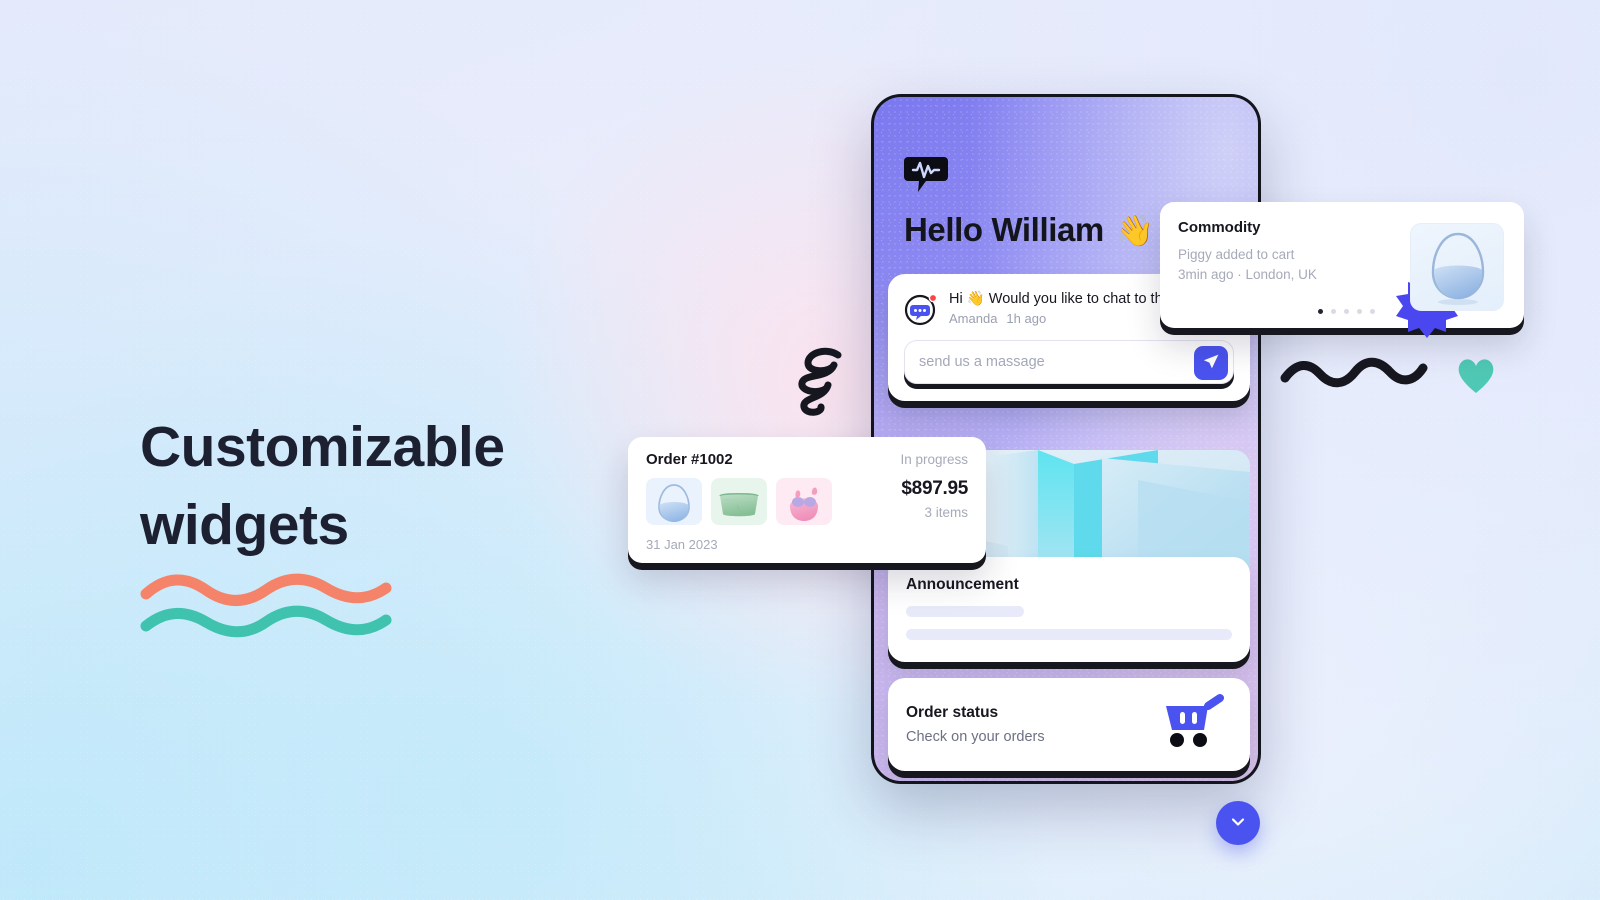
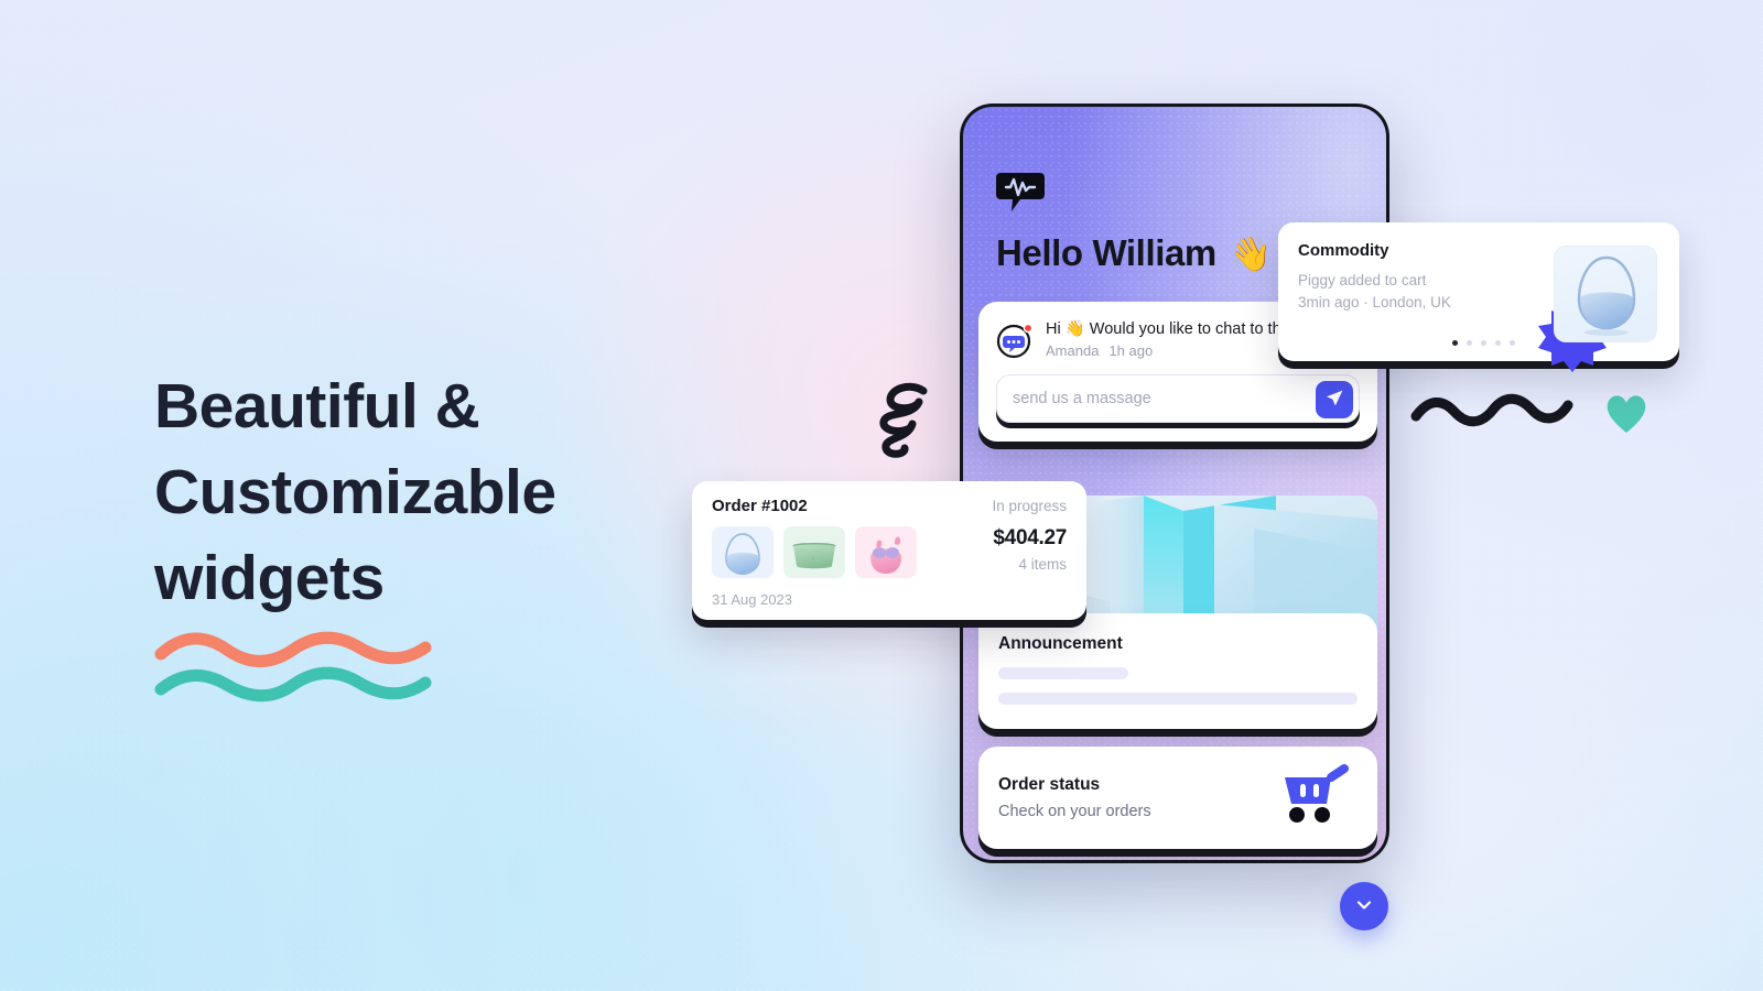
+ Beautiful &
  Customizable
  widgets
  Hello William
  👋
  Hi 👋 Would you like to chat to th
  Amanda 1h ago
  send us a massage
  Announcement
  Order status
  Check on your orders
  Commodity
  Piggy added to cart
  3min ago · London, UK
  Order #1002
  In progress
- $897.95
+ $404.27
- 3 items
+ 4 items
- 31 Jan 2023
+ 31 Aug 2023
